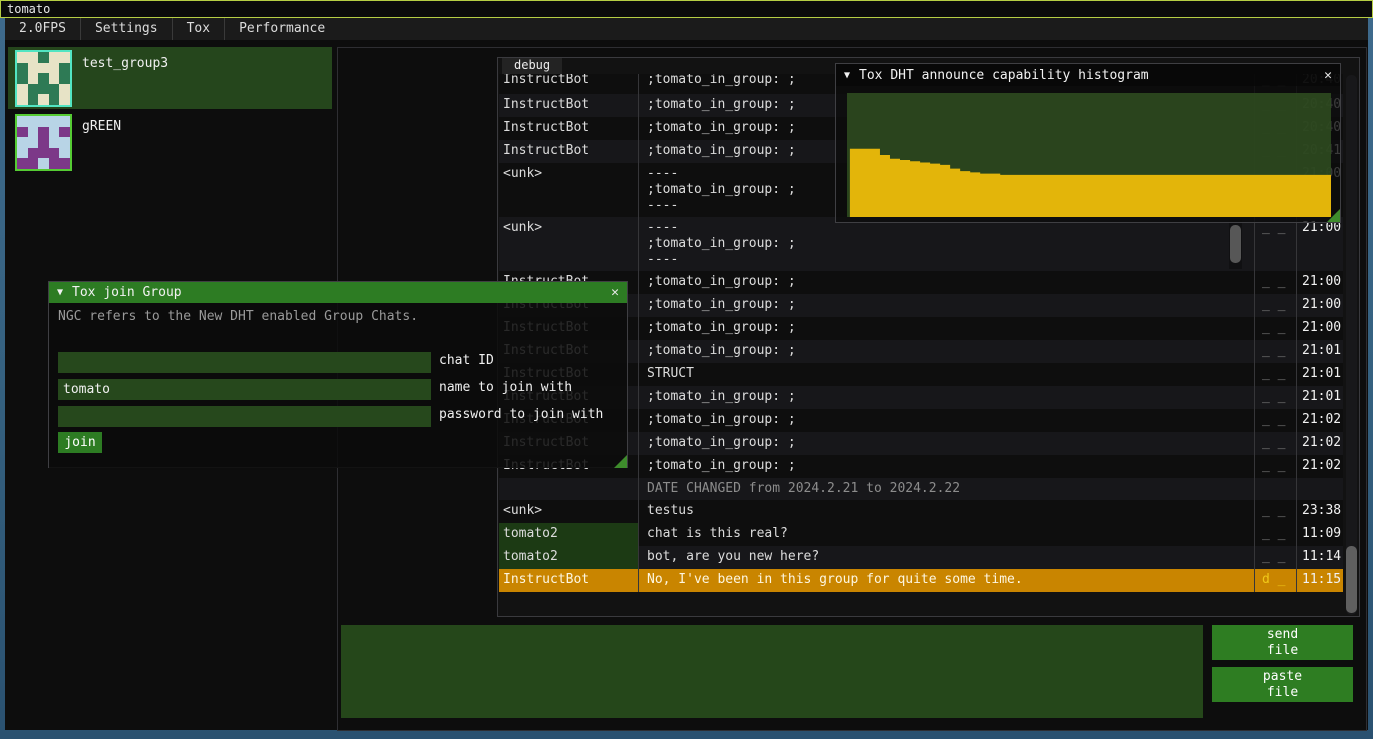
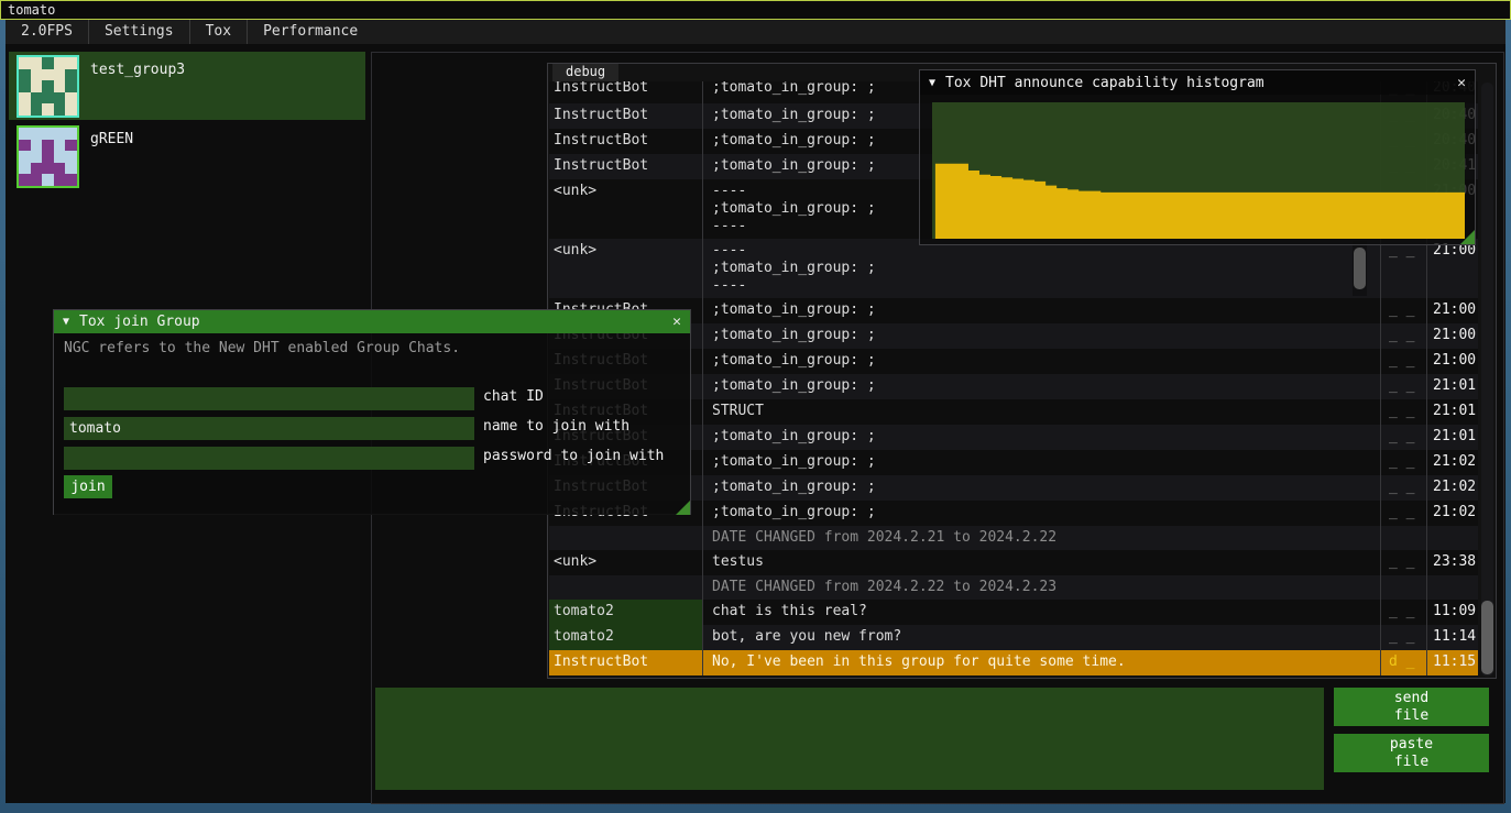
  tomato
  2.0FPS
  Settings
  Tox
  Performance
  test_group3
  gREEN
  debug
  InstructBot
  ;tomato_in_group: ;
  InstructBot
  ;tomato_in_group: ;
  InstructBot
  ;tomato_in_group: ;
  InstructBot
  ;tomato_in_group: ;
  <unk>
  ----
  ;tomato_in_group: ;
  ----
  <unk>
  ----
  ;tomato_in_group: ;
  ----
  _ _
  21:00
  ;tomato_in_group: ;
  _ _
  21:00
  InstructBot
  ;tomato_in_group: ;
  _ _
  21:00
  InstructBot
  ;tomato_in_group: ;
  _ _
  21:00
  InstructBot
  ;tomato_in_group: ;
  _ _
  21:01
  InstructBot
  STRUCT
  _ _
  21:01
  InstructBot
  ;tomato_in_group: ;
  _ _
  21:01
  InstructBot
  ;tomato_in_group: ;
  _ _
  21:02
  InstructBot
  ;tomato_in_group: ;
  _ _
  21:02
  InstructBot
  ;tomato_in_group: ;
  _ _
  21:02
  DATE CHANGED from 2024.2.21 to 2024.2.22
  <unk>
  testus
  _ _
  23:38
+ DATE CHANGED from 2024.2.22 to 2024.2.23
  tomato2
  chat is this real?
  _ _
  11:09
  tomato2
- bot, are you new here?
+ bot, are you new from?
  _ _
  11:14
  InstructBot
  No, I've been in this group for quite some time.
  d _
  11:15
  send
  file
  paste
  file
  ▼
  Tox join Group
  ✕
  NGC refers to the New DHT enabled Group Chats.
  chat ID
  tomato
  name to join with
  password to join with
  join
  ▼
  Tox DHT announce capability histogram
  ✕
